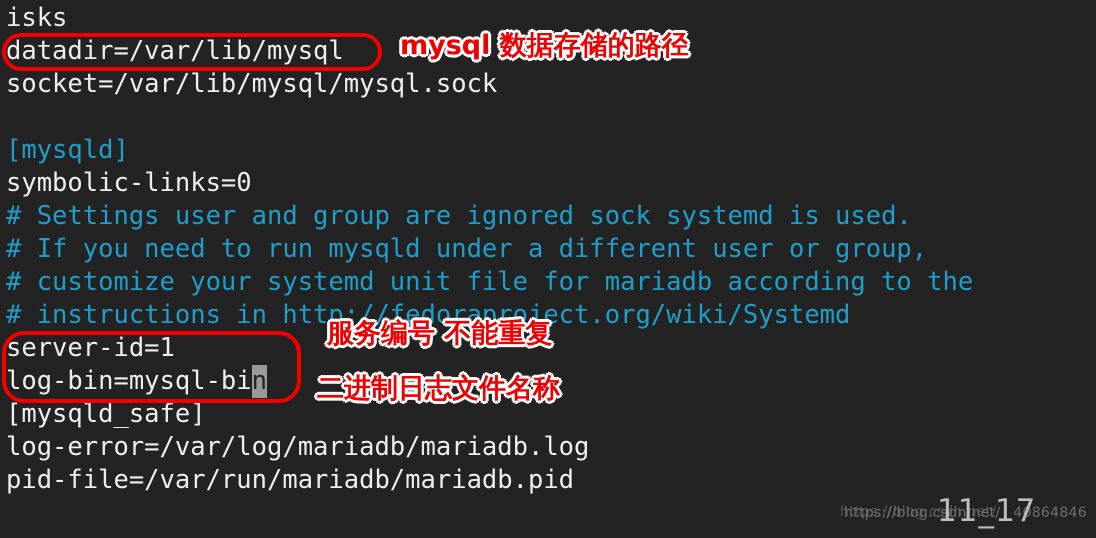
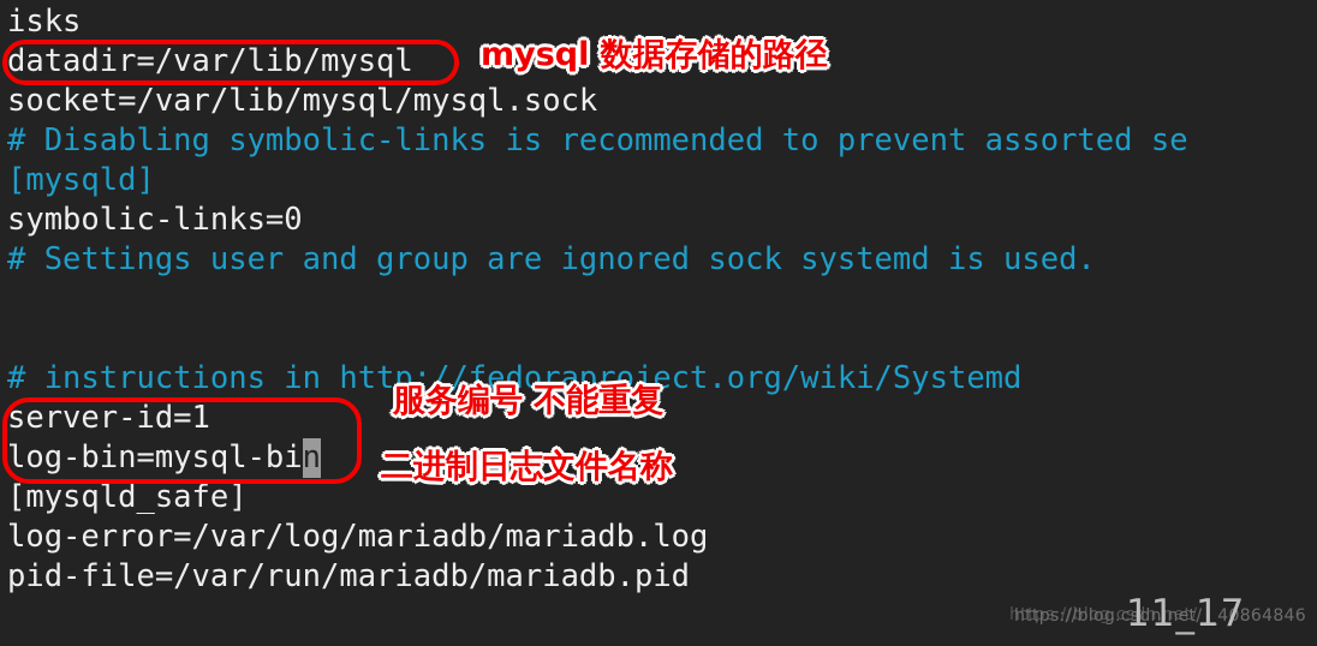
  isks
  datadir=/var/lib/mysql
  socket=/var/lib/mysql/mysql.sock
+ # Disabling symbolic-links is recommended to prevent assorted se
  [mysqld]
  symbolic-links=0
  # Settings user and group are ignored sock systemd is used.
- # If you need to run mysqld under a different user or group,
- # customize your systemd unit file for mariadb according to the
  # instructions in http://fedoraproject.org/wiki/Systemd
  server-id=1
  log-bin=mysql-bin
  [mysqld_safe]
  log-error=/var/log/mariadb/mariadb.log
  pid-file=/var/run/mariadb/mariadb.pid
  mysql 数据存储的路径
  服务编号 不能重复
  二进制日志文件名称
  https://blog.csdn.net/
  https://blog.csdn.net/
  _40864846
  11_17
